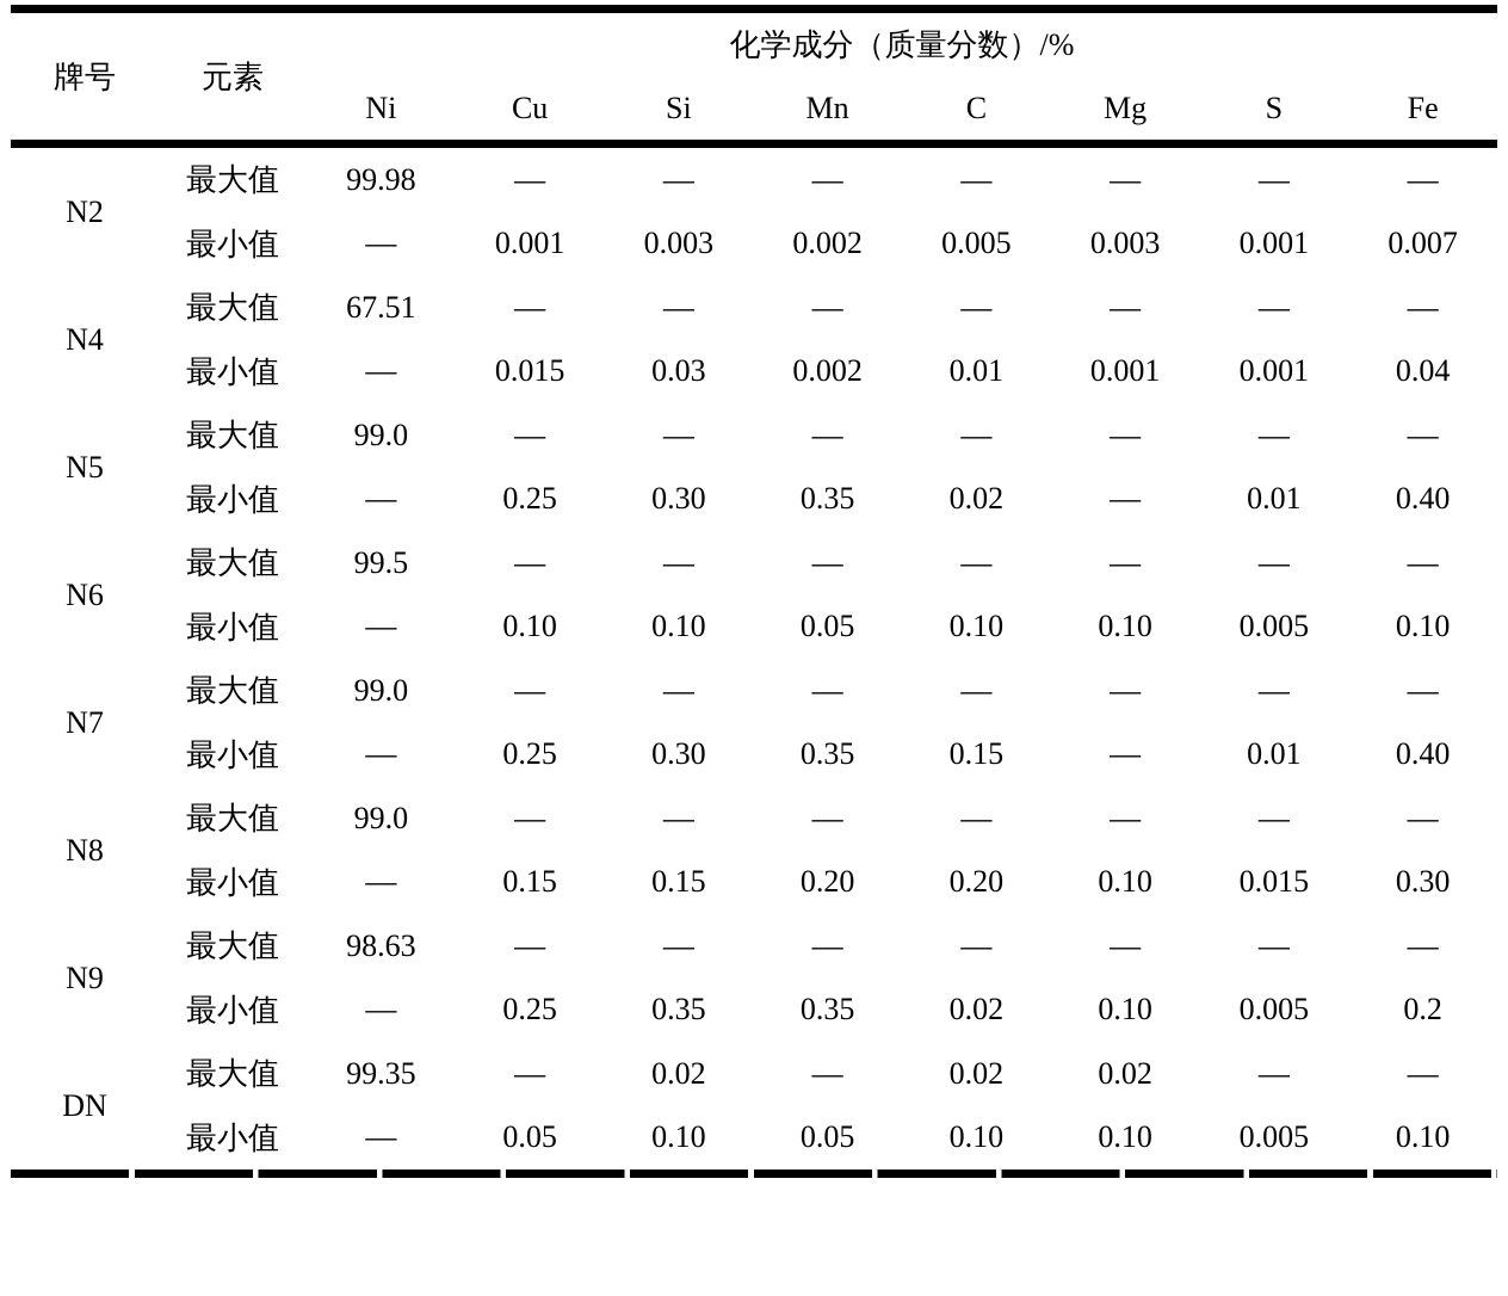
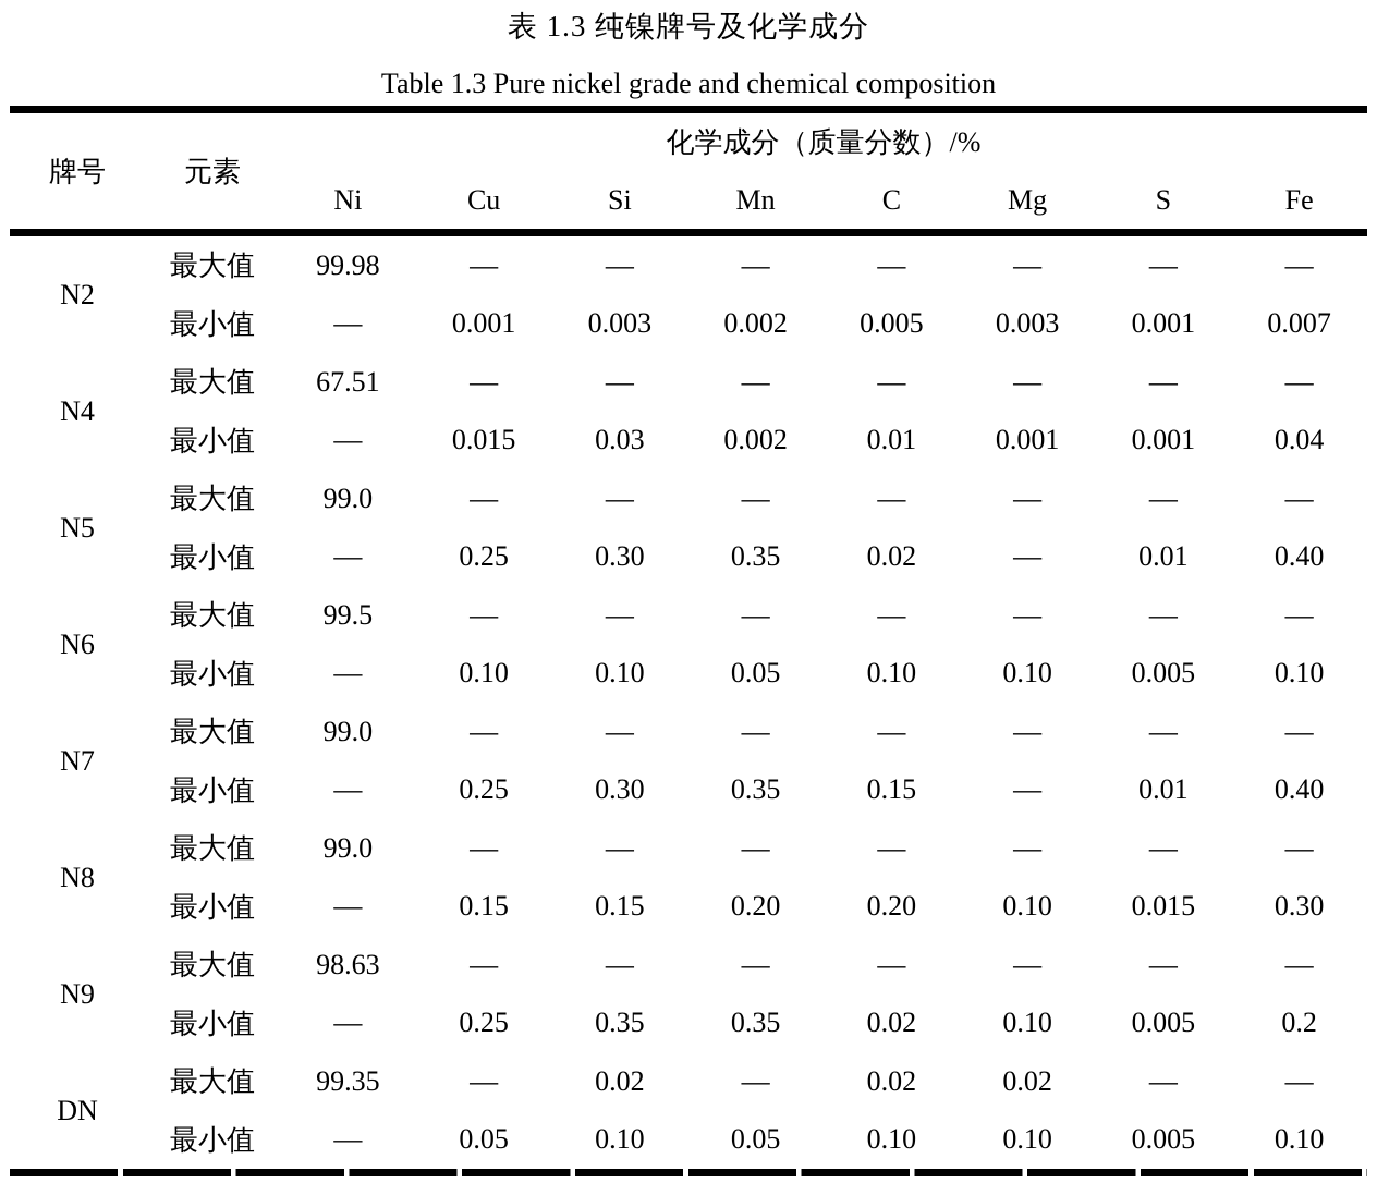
+ 表 1.3 纯镍牌号及化学成分
+ Table 1.3 Pure nickel grade and chemical composition
  牌号	元素	化学成分（质量分数）/%
  Ni	Cu	Si	Mn	C	Mg	S	Fe
  N2	最大值	99.98	—	—	—	—	—	—	—
  最小值	—	0.001	0.003	0.002	0.005	0.003	0.001	0.007
  N4	最大值	67.51	—	—	—	—	—	—	—
  最小值	—	0.015	0.03	0.002	0.01	0.001	0.001	0.04
  N5	最大值	99.0	—	—	—	—	—	—	—
  最小值	—	0.25	0.30	0.35	0.02	—	0.01	0.40
  N6	最大值	99.5	—	—	—	—	—	—	—
  最小值	—	0.10	0.10	0.05	0.10	0.10	0.005	0.10
  N7	最大值	99.0	—	—	—	—	—	—	—
  最小值	—	0.25	0.30	0.35	0.15	—	0.01	0.40
  N8	最大值	99.0	—	—	—	—	—	—	—
  最小值	—	0.15	0.15	0.20	0.20	0.10	0.015	0.30
  N9	最大值	98.63	—	—	—	—	—	—	—
  最小值	—	0.25	0.35	0.35	0.02	0.10	0.005	0.2
  DN	最大值	99.35	—	0.02	—	0.02	0.02	—	—
  最小值	—	0.05	0.10	0.05	0.10	0.10	0.005	0.10
